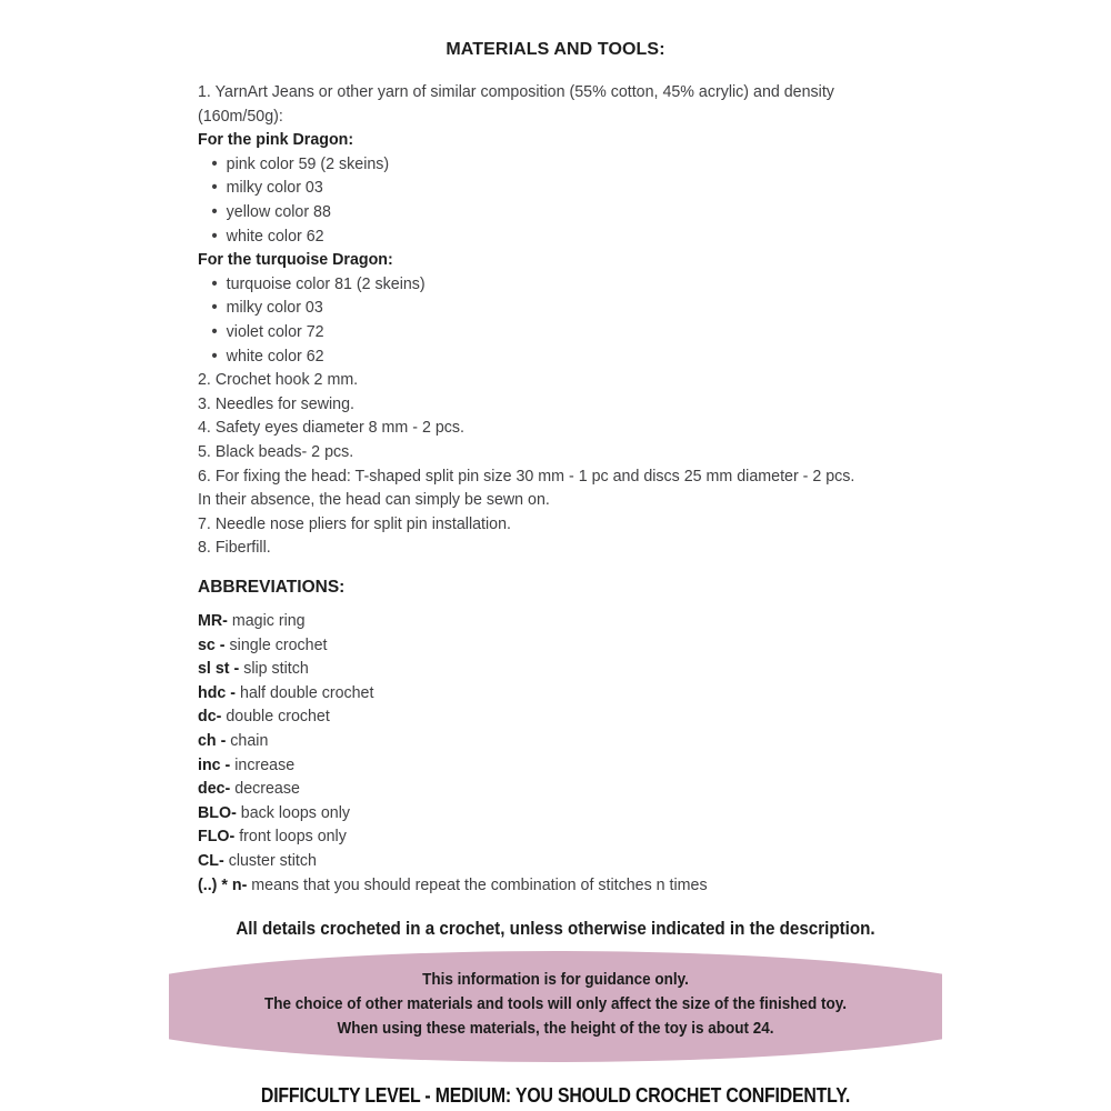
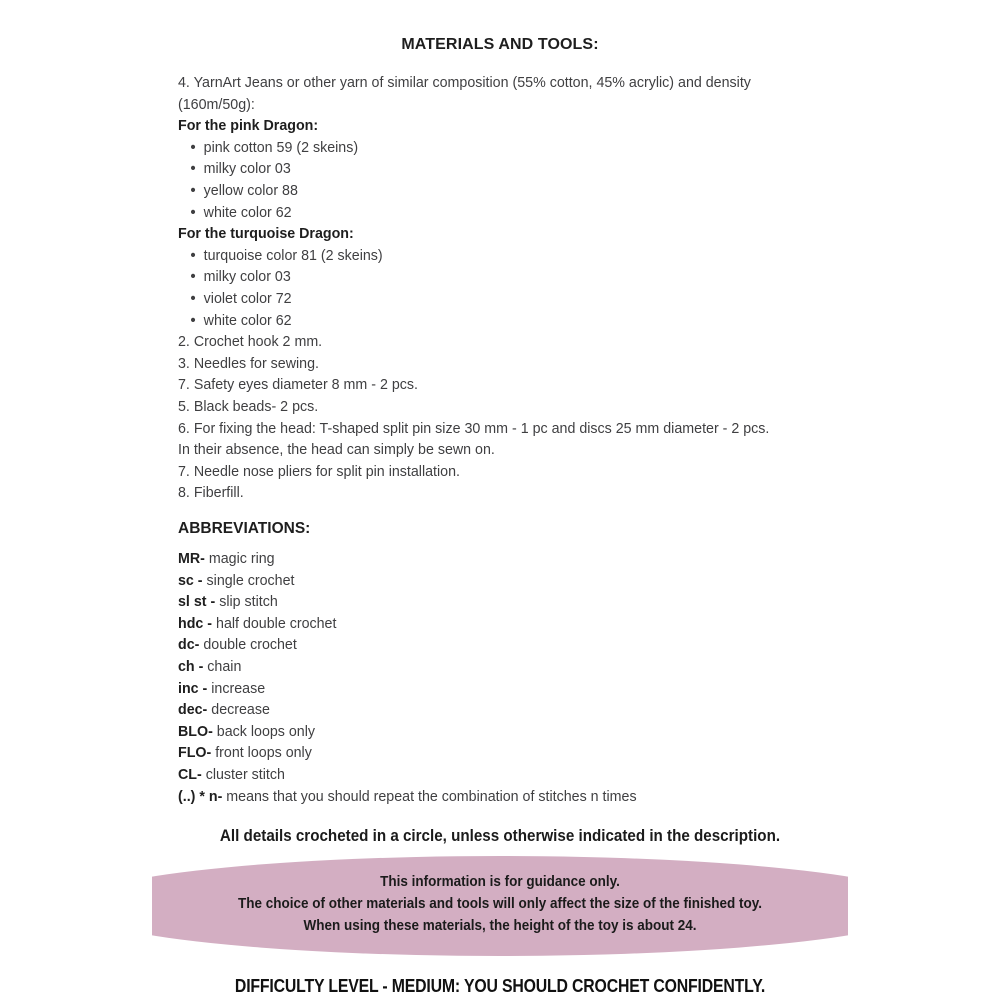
  MATERIALS AND TOOLS:
- 1. YarnArt Jeans or other yarn of similar composition (55% cotton, 45% acrylic) and density
+ 4. YarnArt Jeans or other yarn of similar composition (55% cotton, 45% acrylic) and density
  (160m/50g):
  For the pink Dragon:
- pink color 59 (2 skeins)
+ pink cotton 59 (2 skeins)
  milky color 03
  yellow color 88
  white color 62
  For the turquoise Dragon:
  turquoise color 81 (2 skeins)
  milky color 03
  violet color 72
  white color 62
  2. Crochet hook 2 mm.
  3. Needles for sewing.
- 4. Safety eyes diameter 8 mm - 2 pcs.
+ 7. Safety eyes diameter 8 mm - 2 pcs.
  5. Black beads- 2 pcs.
  6. For fixing the head: T-shaped split pin size 30 mm - 1 pc and discs 25 mm diameter - 2 pcs.
  In their absence, the head can simply be sewn on.
  7. Needle nose pliers for split pin installation.
  8. Fiberfill.
  ABBREVIATIONS:
  MR- magic ring
  sc - single crochet
  sl st - slip stitch
  hdc - half double crochet
  dc- double crochet
  ch - chain
  inc - increase
  dec- decrease
  BLO- back loops only
  FLO- front loops only
  CL- cluster stitch
  (..) * n- means that you should repeat the combination of stitches n times
- All details crocheted in a crochet, unless otherwise indicated in the description.
+ All details crocheted in a circle, unless otherwise indicated in the description.
  This information is for guidance only.
  The choice of other materials and tools will only affect the size of the finished toy.
  When using these materials, the height of the toy is about 24.
  DIFFICULTY LEVEL - MEDIUM: YOU SHOULD CROCHET CONFIDENTLY.
